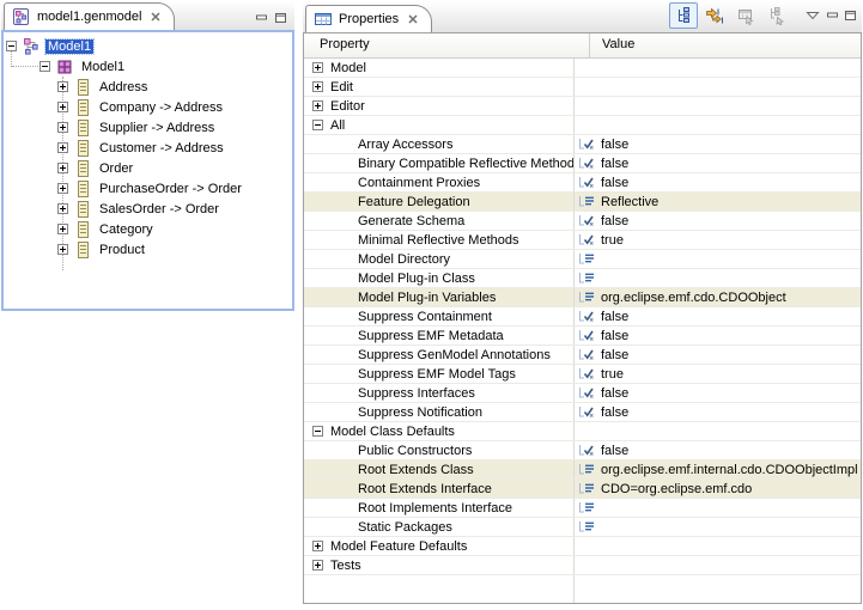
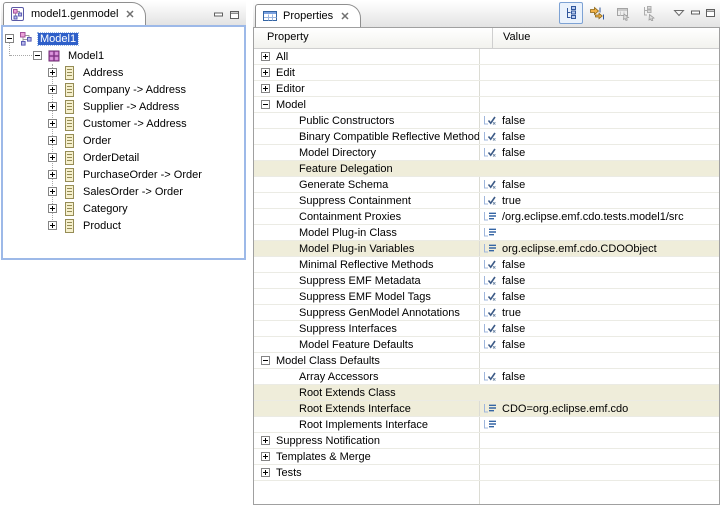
  model1.genmodel
  Model1
  Model1
  Address
  Company -> Address
  Supplier -> Address
  Customer -> Address
  Order
+ OrderDetail
  PurchaseOrder -> Order
  SalesOrder -> Order
  Category
  Product
  Properties
  Property
  Value
- Model
+ All
  Edit
  Editor
- All
+ Model
- Array Accessors
+ Public Constructors
  false
  Binary Compatible Reflective Method
  false
- Containment Proxies
+ Model Directory
  false
  Feature Delegation
- Reflective
  Generate Schema
  false
- Minimal Reflective Methods
+ Suppress Containment
  true
- Model Directory
+ Containment Proxies
+ /org.eclipse.emf.cdo.tests.model1/src
  Model Plug-in Class
  Model Plug-in Variables
  org.eclipse.emf.cdo.CDOObject
- Suppress Containment
+ Minimal Reflective Methods
  false
  Suppress EMF Metadata
  false
- Suppress GenModel Annotations
+ Suppress EMF Model Tags
  false
- Suppress EMF Model Tags
+ Suppress GenModel Annotations
  true
  Suppress Interfaces
  false
- Suppress Notification
+ Model Feature Defaults
  false
  Model Class Defaults
- Public Constructors
+ Array Accessors
  false
  Root Extends Class
- org.eclipse.emf.internal.cdo.CDOObjectImpl
  Root Extends Interface
  CDO=org.eclipse.emf.cdo
  Root Implements Interface
- Static Packages
- Model Feature Defaults
+ Suppress Notification
+ Templates & Merge
  Tests
